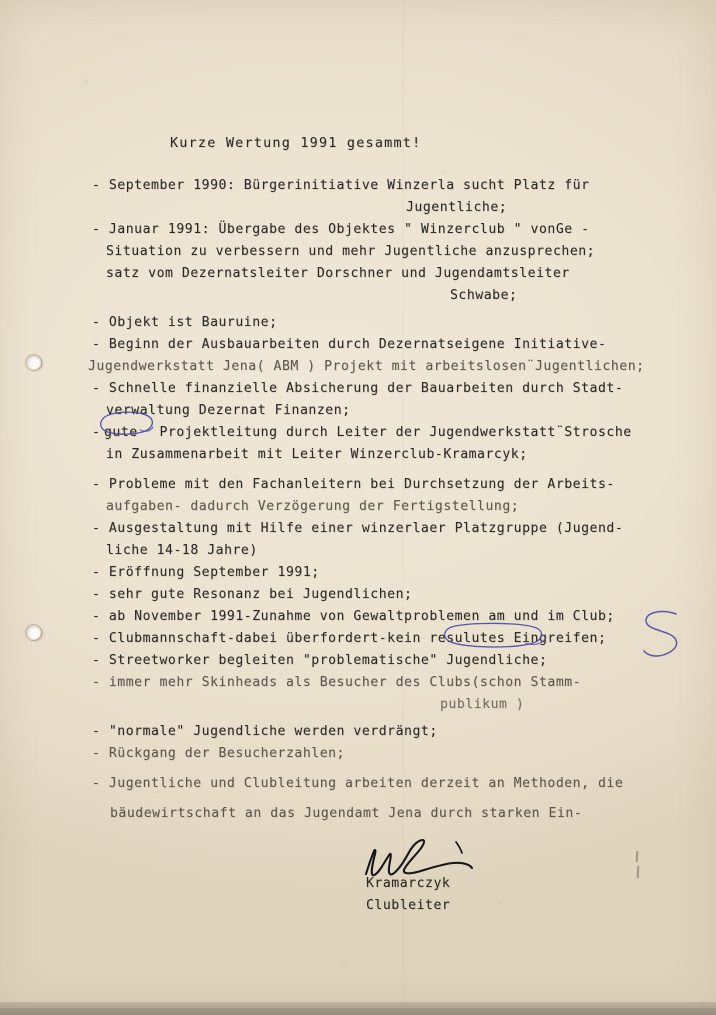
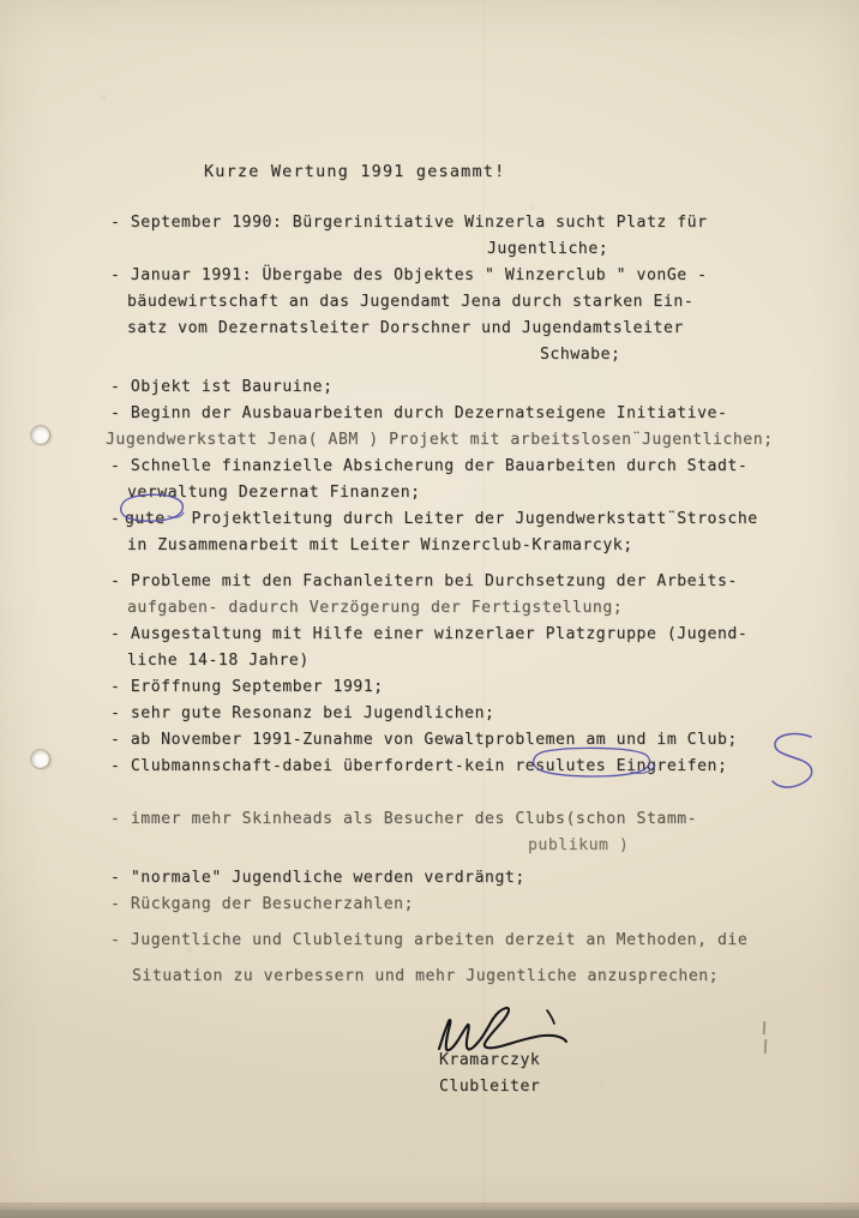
  Kurze Wertung 1991 gesammt!
  - September 1990: Bürgerinitiative Winzerla sucht Platz für
  Jugentliche;
  - Januar 1991: Übergabe des Objektes " Winzerclub " vonGe -
- Situation zu verbessern und mehr Jugentliche anzusprechen;
+ bäudewirtschaft an das Jugendamt Jena durch starken Ein-
  satz vom Dezernatsleiter Dorschner und Jugendamtsleiter
  Schwabe;
  - Objekt ist Bauruine;
  - Beginn der Ausbauarbeiten durch Dezernatseigene Initiative-
  Jugendwerkstatt Jena( ABM ) Projekt mit arbeitslosen¨Jugentlichen;
  - Schnelle finanzielle Absicherung der Bauarbeiten durch Stadt-
  verwaltung Dezernat Finanzen;
  - Projektleitung durch Leiter der Jugendwerkstatt¨Strosche
  ute
  in Zusammenarbeit mit Leiter Winzerclub-Kramarcyk;
  - Probleme mit den Fachanleitern bei Durchsetzung der Arbeits-
  aufgaben- dadurch Verzögerung der Fertigstellung;
  - Ausgestaltung mit Hilfe einer winzerlaer Platzgruppe (Jugend-
  liche 14-18 Jahre)
  - Eröffnung September 1991;
  - sehr gute Resonanz bei Jugendlichen;
  - ab November 1991-Zunahme von Gewaltproblemen am und im Club;
  - Clubmannschaft-dabei überfordert-kein resulutes Eingreifen;
- - Streetworker begleiten "problematische" Jugendliche;
  - immer mehr Skinheads als Besucher des Clubs(schon Stamm-
  publikum )
  - "normale" Jugendliche werden verdrängt;
  - Rückgang der Besucherzahlen;
  - Jugentliche und Clubleitung arbeiten derzeit an Methoden, die
- bäudewirtschaft an das Jugendamt Jena durch starken Ein-
+ Situation zu verbessern und mehr Jugentliche anzusprechen;
  Kramarczyk
  Clubleiter
